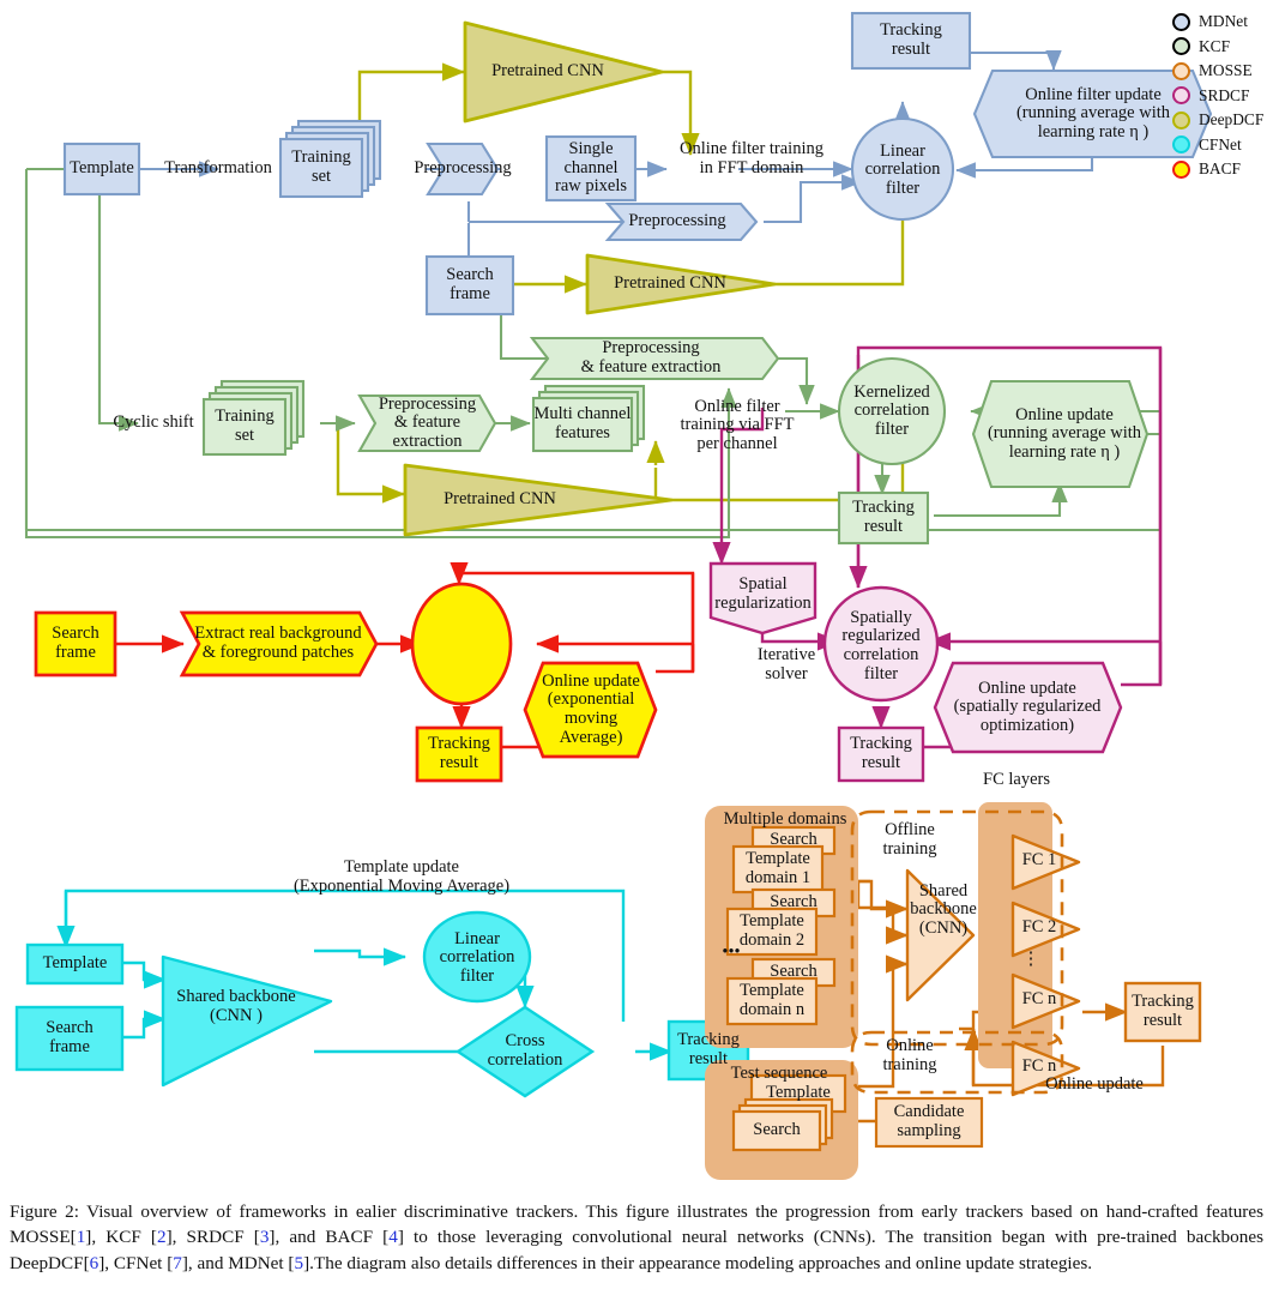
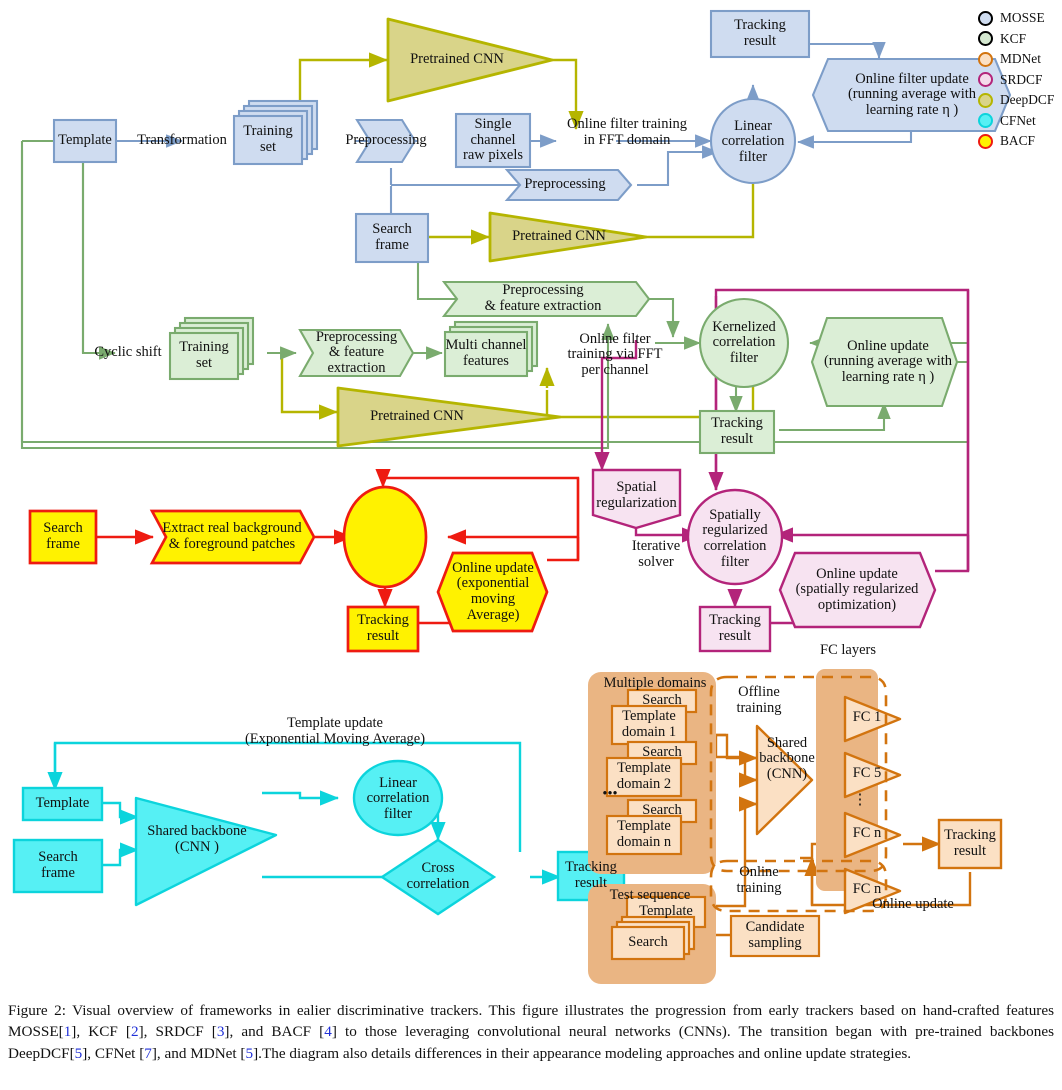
- MDNet
+ MOSSE
  KCF
- MOSSE
+ MDNet
  SRDCF
  DeepDCF
  CFNet
  BACF
  Template
  Transformation
  Training set
  Preprocessing
  Single channel
  raw pixels
  Online filter training
  in FFT domain
  Linear
  correlation
  filter
  Tracking
  result
  Online filter update
  (running average with
  learning rate η )
  Preprocessing
  Search
  frame
  Pretrained CNN
  Pretrained CNN
  Pretrained CNN
  Cyclic shift
  Training set
  Preprocessing
  & feature extraction
  Multi channel
  features
  Preprocessing
  & feature extraction
  Online filter
  training via FFT
  per channel
  Kernelized
  correlation
  filter
  Tracking
  result
  Online update
  (running average with
  learning rate η )
  Search
  frame
  Extract real background
  & foreground patches
  Tracking
  result
  Online update
  (exponential moving
  Average)
  Spatial
  regularization
  Iterative
  solver
  Spatially
  regularized
  correlation
  filter
  Tracking
  result
  Online update
  (spatially regularized
  optimization)
  Template update
  (Exponential Moving Average)
  Template
  Search
  frame
  Shared backbone
  (CNN )
  Linear
  correlation
  filter
  Cross
  correlation
  Tracking
  result
  FC layers
  Multiple domains
  Search
  Template
  domain 1
  Search
  Template
  domain 2
  •••
  Search
  Template
  domain n
  Test sequence
  Template
  Search
  Candidate
  sampling
  Offline
  training
  Online
  training
  Shared
  backbone
  (CNN)
  FC 1
- FC 2
+ FC 5
  ⋮
  FC n
  FC n
  Tracking
  result
  Online update
- Figure 2: Visual overview of frameworks in ealier discriminative trackers. This figure illustrates the progression from early trackers based on hand-crafted features MOSSE[1], KCF [2], SRDCF [3], and BACF [4] to those leveraging convolutional neural networks (CNNs). The transition began with pre-trained backbones DeepDCF[6], CFNet [7], and MDNet [5].The diagram also details differences in their appearance modeling approaches and online update strategies.
+ Figure 2: Visual overview of frameworks in ealier discriminative trackers. This figure illustrates the progression from early trackers based on hand-crafted features MOSSE[1], KCF [2], SRDCF [3], and BACF [4] to those leveraging convolutional neural networks (CNNs). The transition began with pre-trained backbones DeepDCF[5], CFNet [7], and MDNet [5].The diagram also details differences in their appearance modeling approaches and online update strategies.
